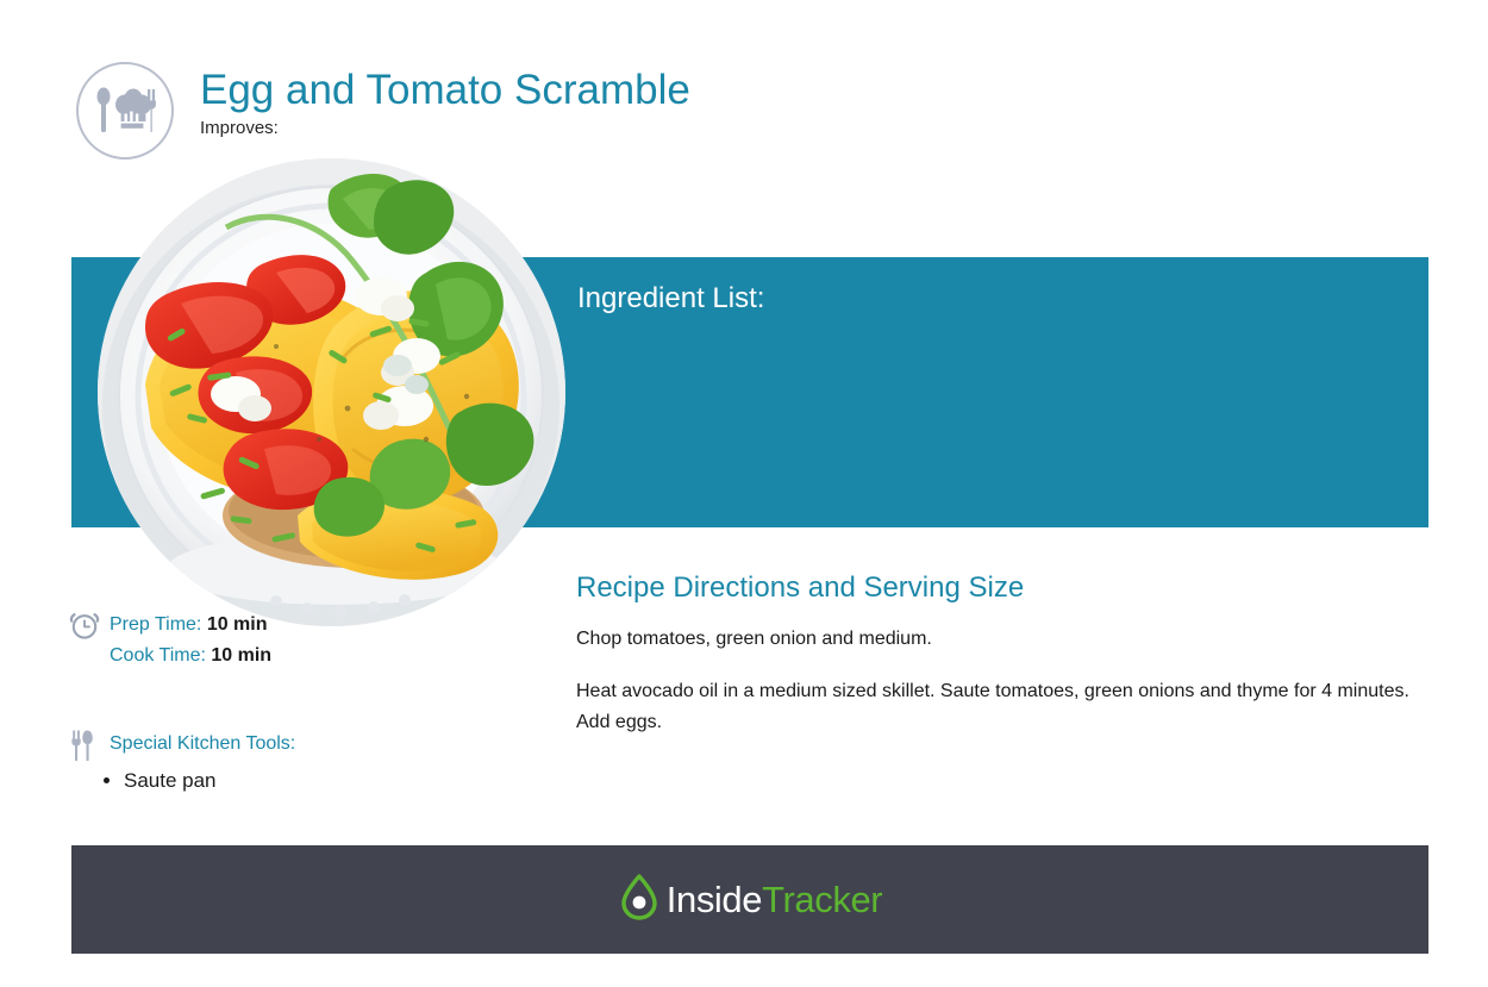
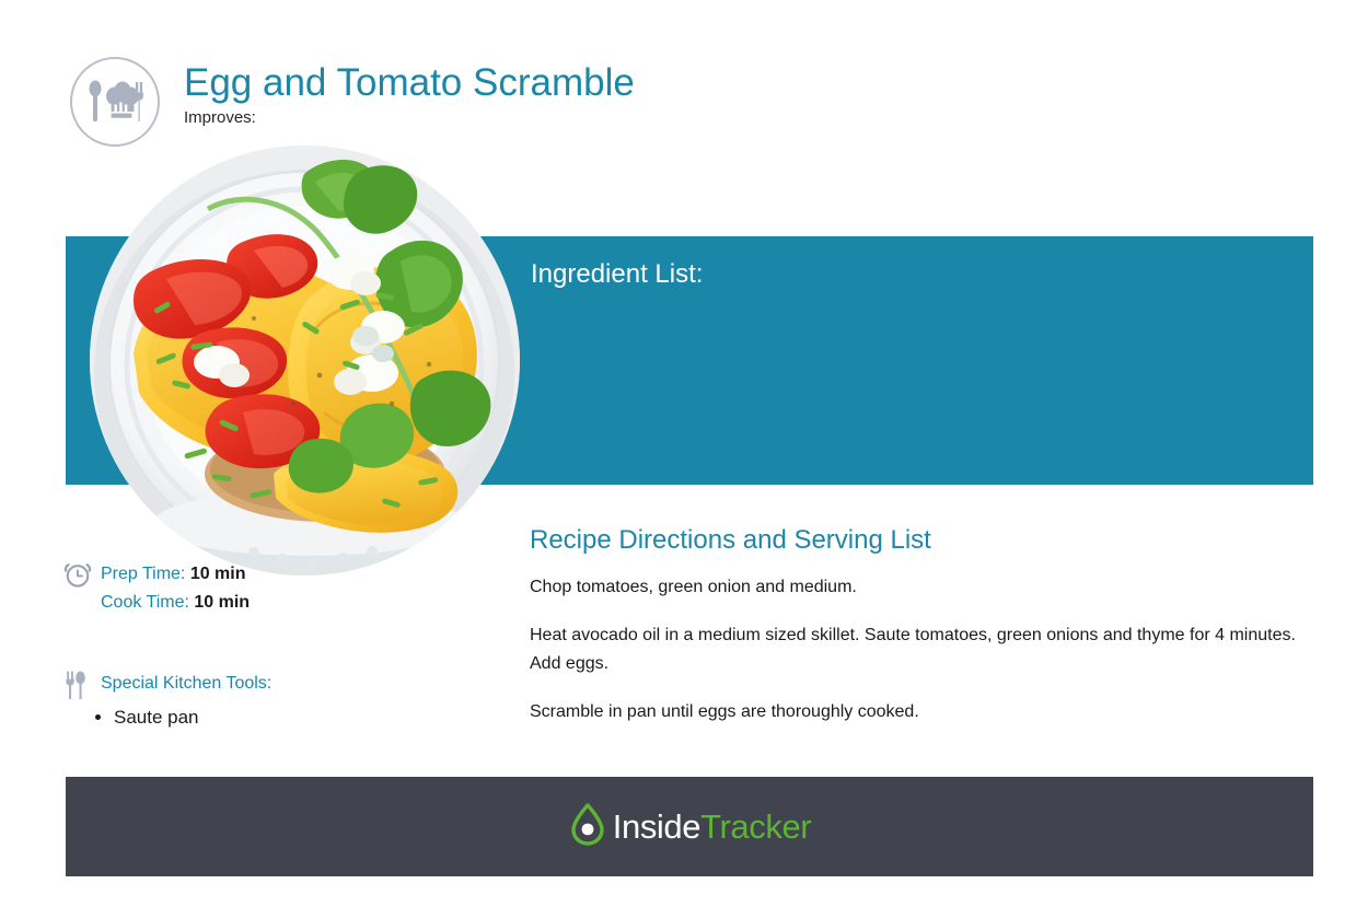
  Egg and Tomato Scramble
  Improves:
  Ingredient List:
  Prep Time: 10 min
  Cook Time: 10 min
  Special Kitchen Tools:
  Saute pan
- Recipe Directions and Serving Size
+ Recipe Directions and Serving List
  Chop tomatoes, green onion and medium.
  Heat avocado oil in a medium sized skillet. Saute tomatoes, green onions and thyme for 4 minutes. Add eggs.
+ Scramble in pan until eggs are thoroughly cooked.
  InsideTracker
